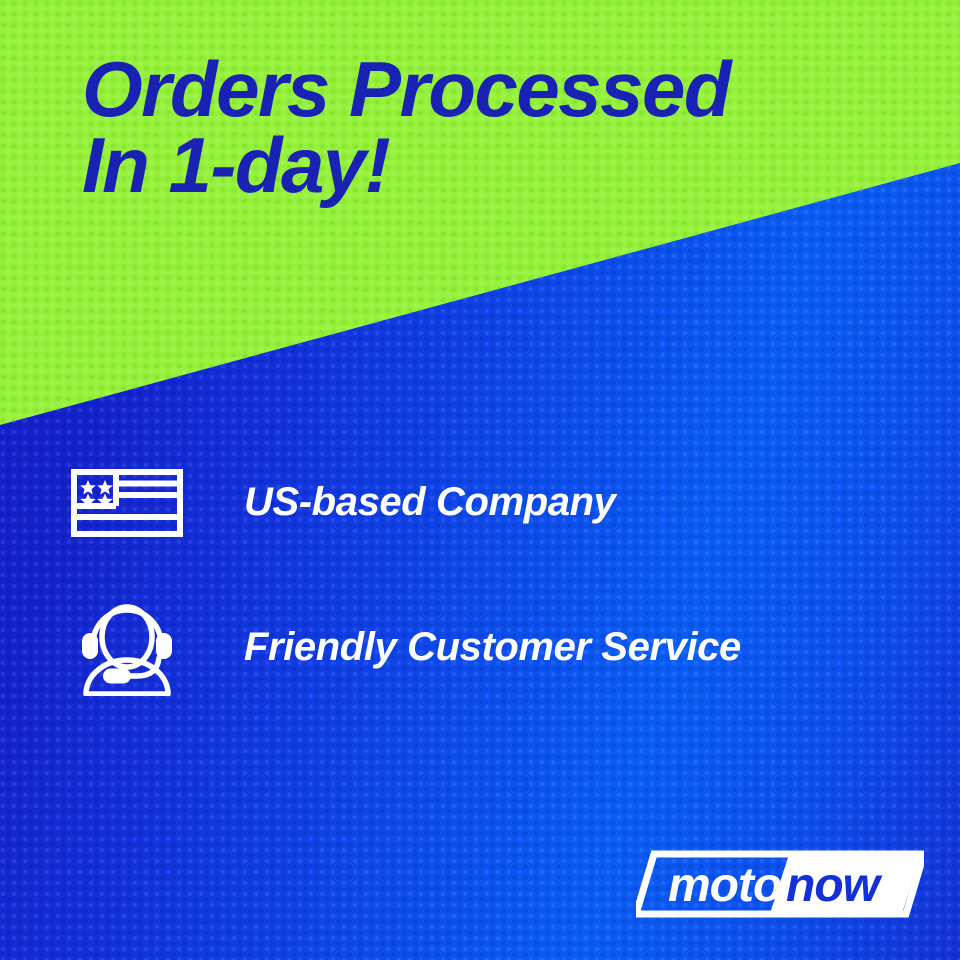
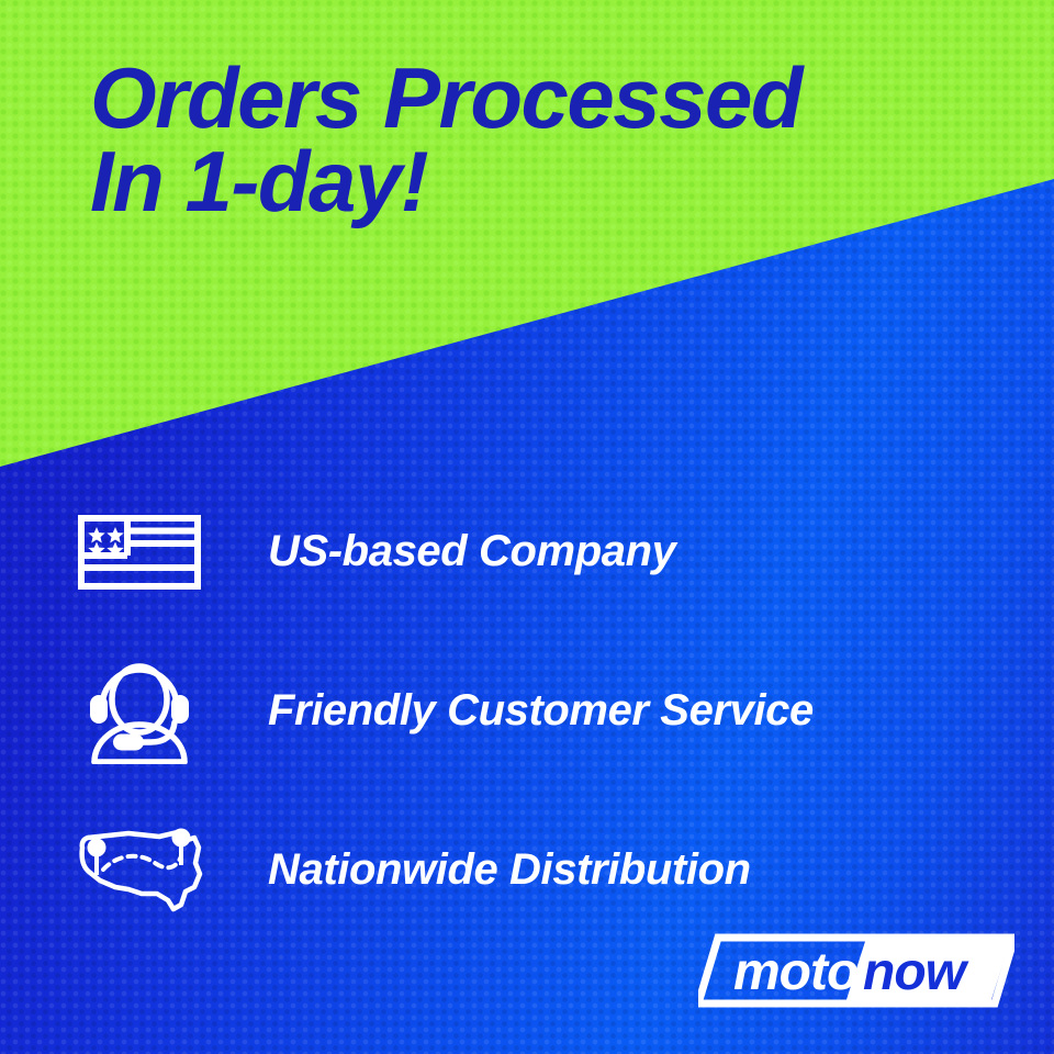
  Orders Processed
  In 1-day!
  US-based Company
  Friendly Customer Service
+ Nationwide Distribution
  moto
  now
